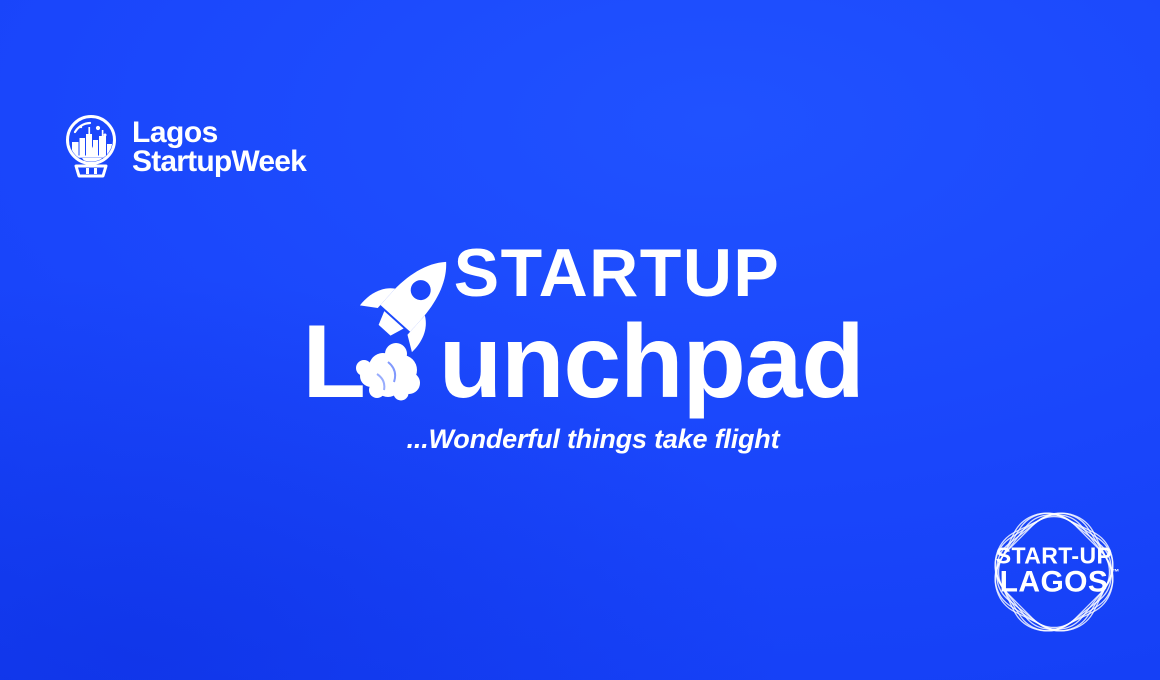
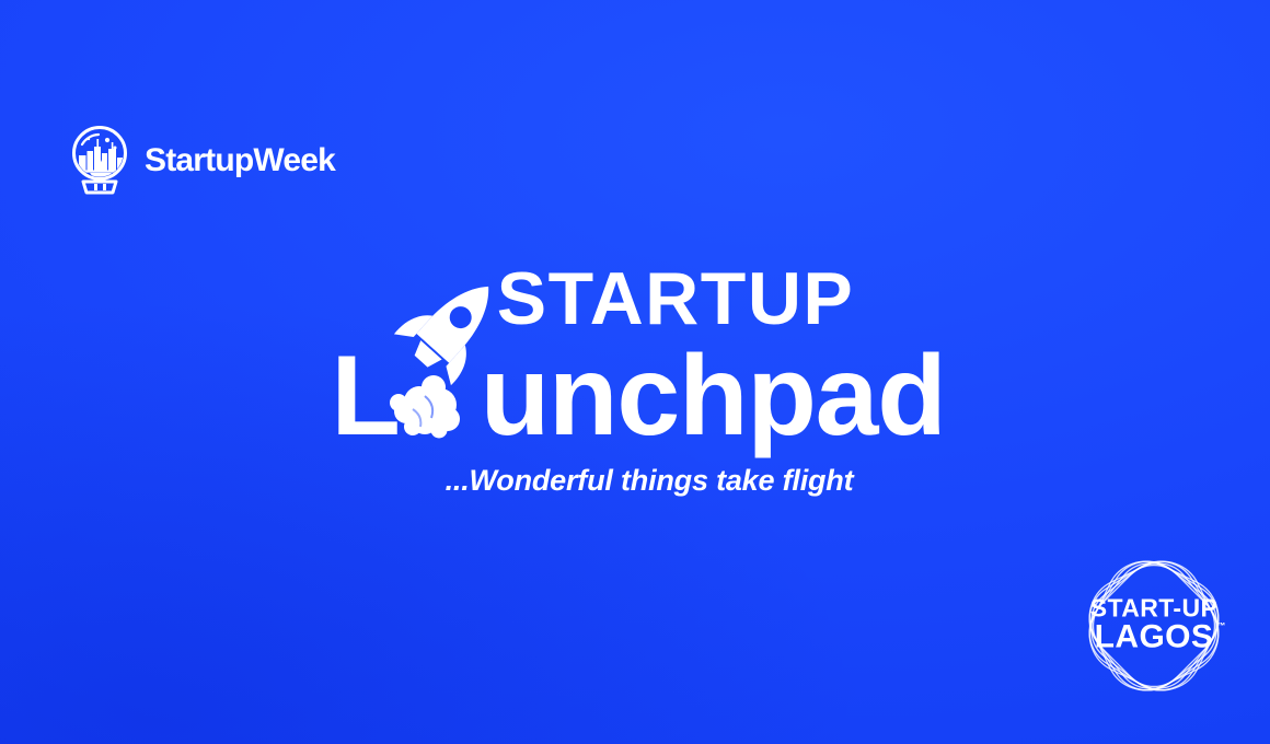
- Lagos
  StartupWeek
  STARTUP
  L unchpad
  ...Wonderful things take flight
  START-UP
  LAGOS
  ™
